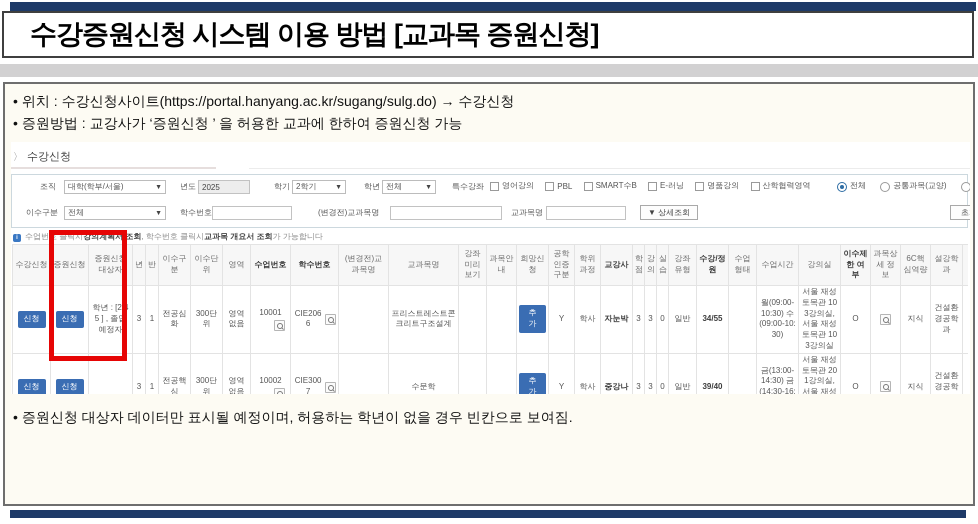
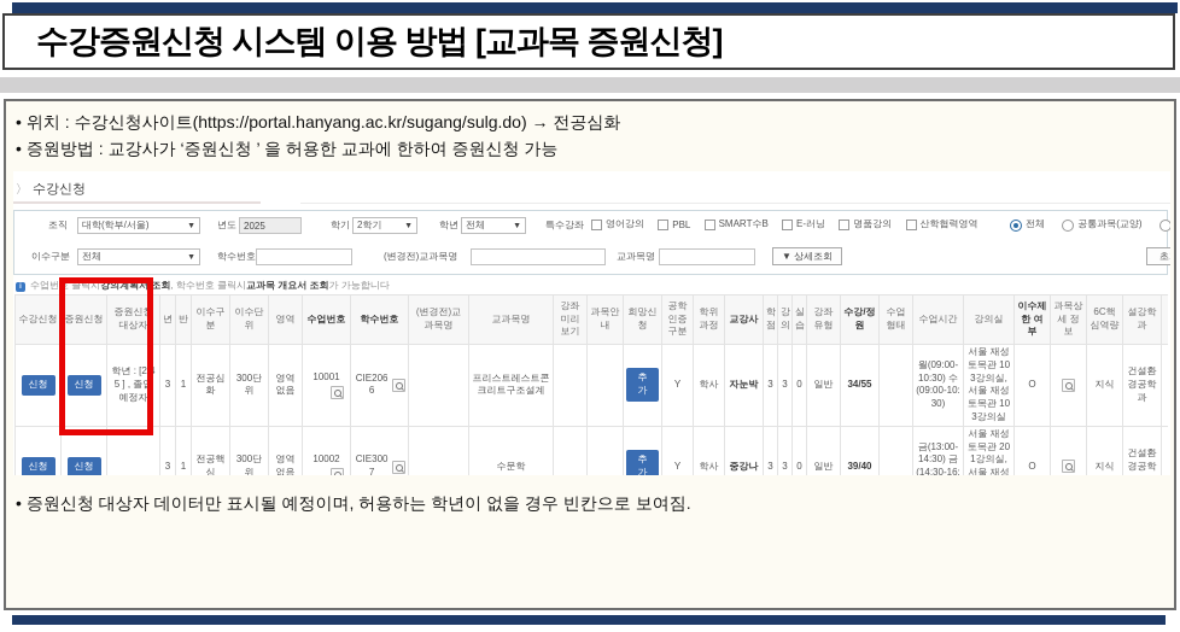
  수강증원신청 시스템 이용 방법 [교과목 증원신청]
- • 위치 : 수강신청사이트(https://portal.hanyang.ac.kr/sugang/sulg.do) → 수강신청
+ • 위치 : 수강신청사이트(https://portal.hanyang.ac.kr/sugang/sulg.do) → 전공심화
  • 증원방법 : 교강사가 ‘증원신청 ’ 을 허용한 교과에 한하여 증원신청 가능
  • 증원신청 대상자 데이터만 표시될 예정이며, 허용하는 학년이 없을 경우 빈칸으로 보여짐.
  〉 수강신청
  조직
  대학(학부/서울)
  년도
  2025
  학기
  2학기
  학년
  전체
  특수강좌
  영어강의
  PBL
  SMART수B
  E-러닝
  명품강의
  산학협력영역
  전체
  공통과목(교양)
  이수구분
  전체
  학수번호
  (변경전)교과목명
  교과목명
  ▼ 상세조회
  수업번호 클릭시
  강의계획서 조회
  , 학수번호 클릭시
  교과목 개요서 조회
  가 가능합니다
  수강신청	증원신청	증원신청 대상자	년	반	이수구분	이수단위	영역	수업번호	학수번호	(변경전)교과목명	교과목명	강좌 미리보기	과목안내	희망신청	공학인증 구분	학위과정	교강사	학점	강의	실습	강좌유형	수강/정원	수업형태	수업시간	강의실	이수제한 여부	과목상세 정보	6C핵심역량	설강학과
  신청	신청	학년 : [2 4 5 ] , 졸업예정자	3	1	전공심화	300단위	영역없음	10001	CIE2066		프리스트레스트콘크리트구조설계			추가	Y	학사	자눈박	3	3	0	일반	34/55		월(09:00-10:30) 수(09:00-10:30)	서울 재성토목관 103강의실,서울 재성토목관 103강의실	O		지식	건설환경공학과
  신청	신청		3	1	전공핵심	300단위	영역없음	10002	CIE3007		수문학			추가	Y	학사	중강나	3	3	0	일반	39/40		금(13:00-14:30) 금(14:30-16:	서울 재성토목관 201강의실,서울 재성	O		지식	건설환경공학
